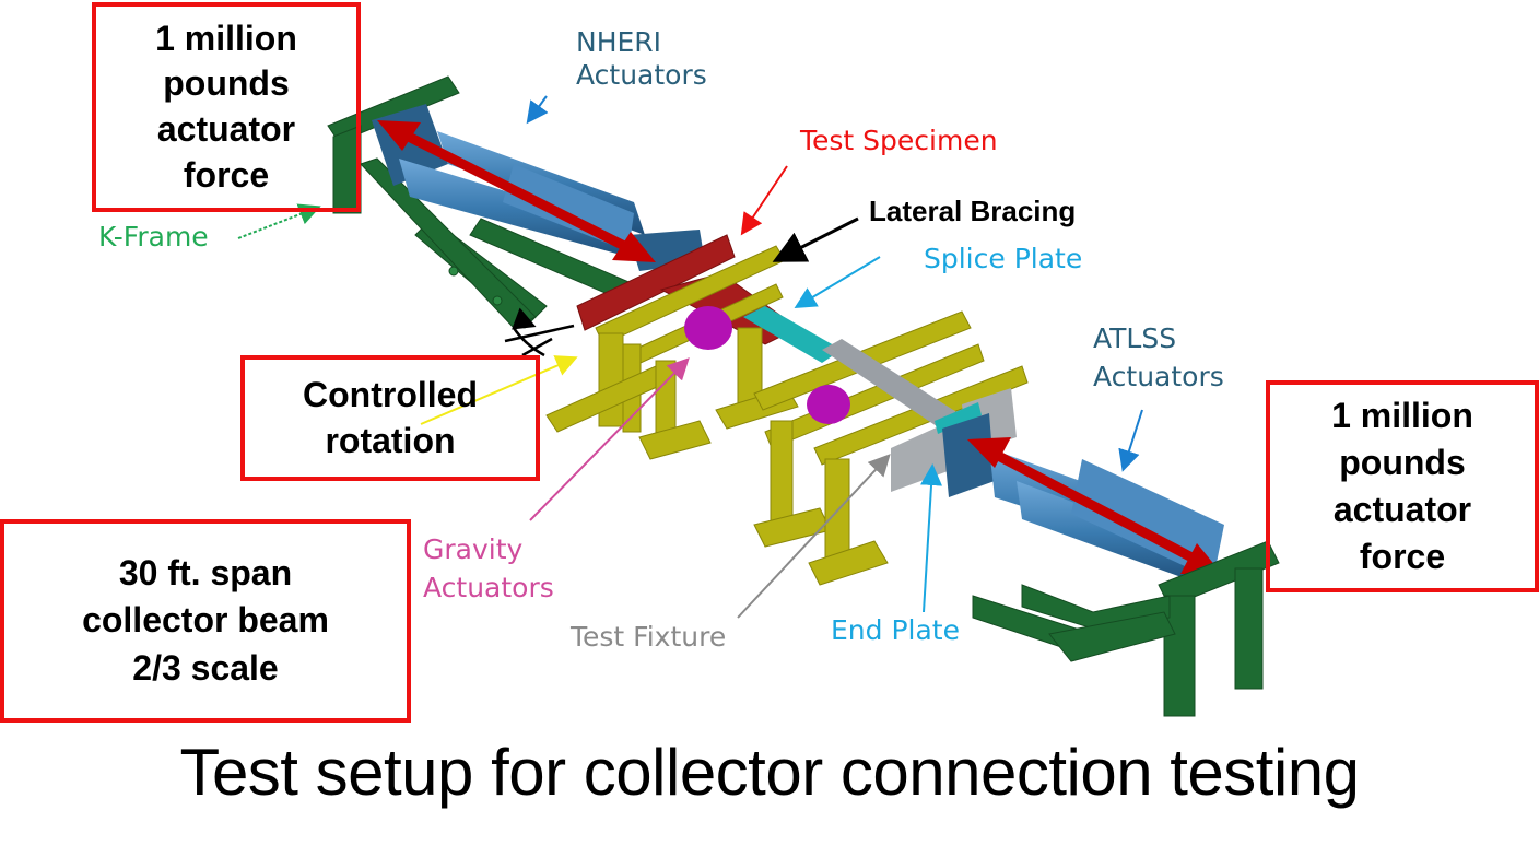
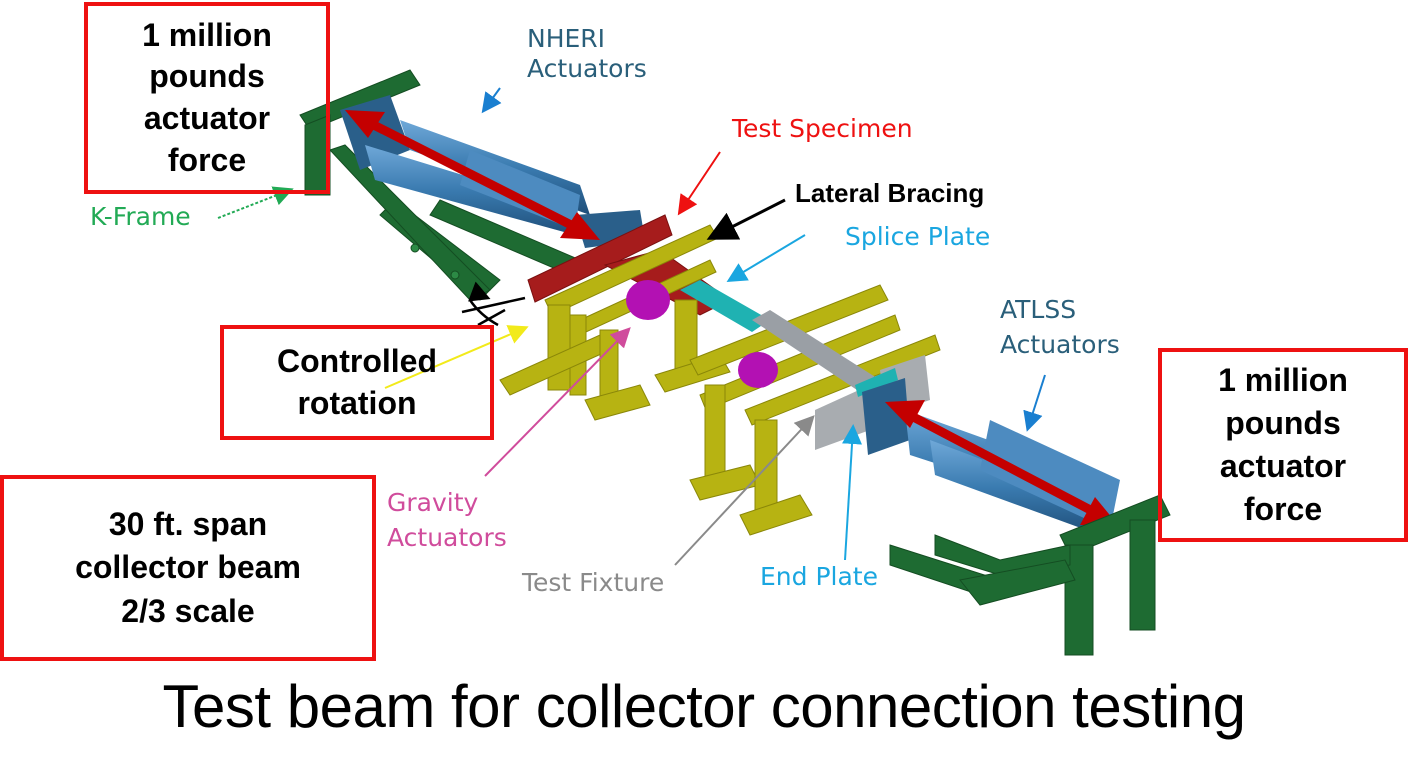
  1 million
  pounds
  actuator
  force
  Controlled
  rotation
  30 ft. span
  collector beam
  2/3 scale
  1 million
  pounds
  actuator
  force
  NHERI
  Actuators
  Test Specimen
  Lateral Bracing
  Splice Plate
  K-Frame
  ATLSS
  Actuators
  Gravity
  Actuators
  Test Fixture
  End Plate
- Test setup for collector connection testing
+ Test beam for collector connection testing
